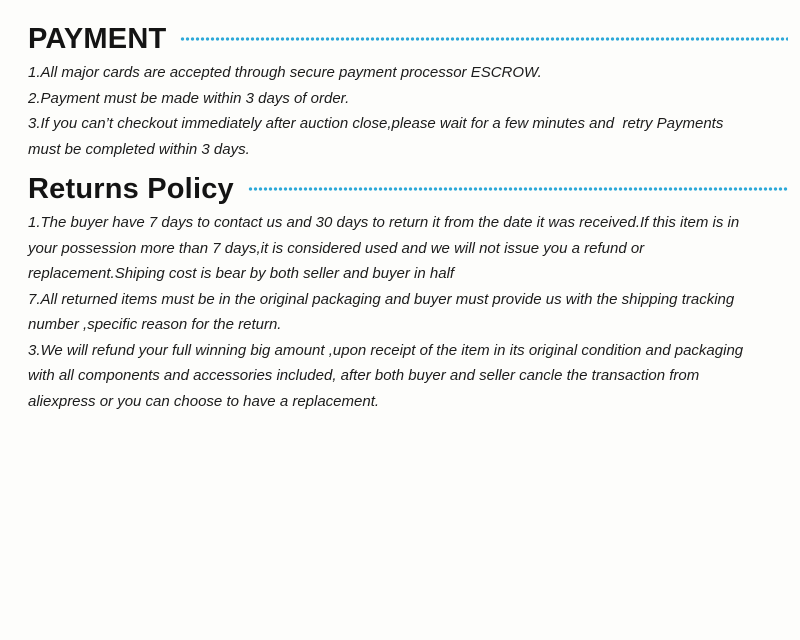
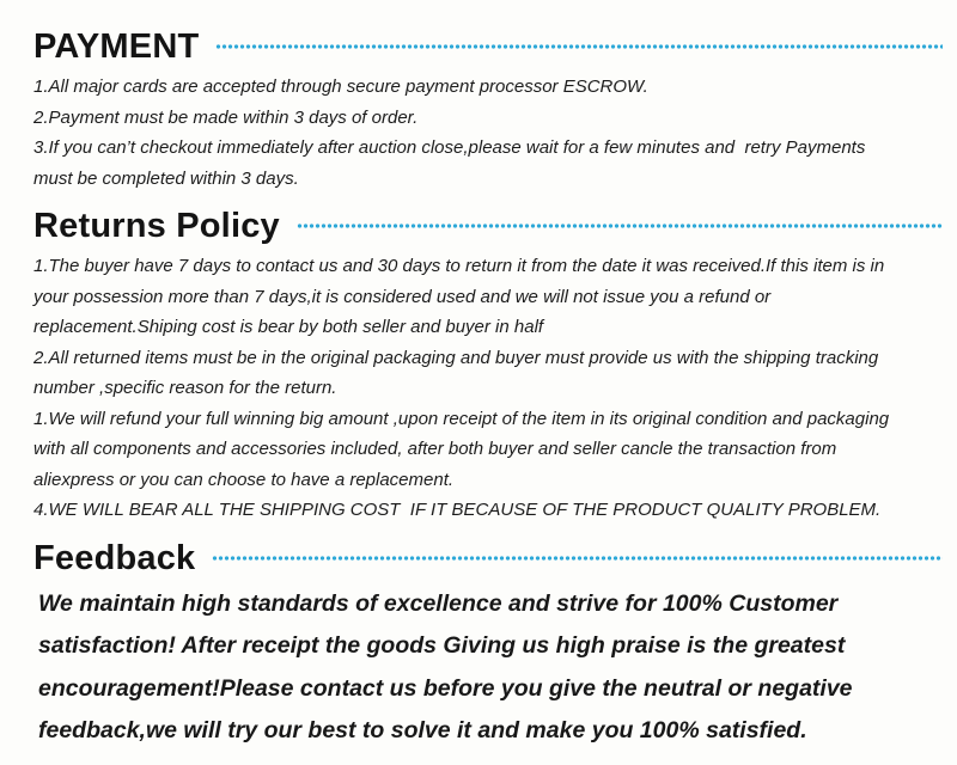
  PAYMENT
  1.All major cards are accepted through secure payment processor ESCROW.
  2.Payment must be made within 3 days of order.
  3.If you can’t checkout immediately after auction close,please wait for a few minutes and retry Payments must be completed within 3 days.
  Returns Policy
  1.The buyer have 7 days to contact us and 30 days to return it from the date it was received.If this item is in your possession more than 7 days,it is considered used and we will not issue you a refund or replacement.Shiping cost is bear by both seller and buyer in half
- 7.All returned items must be in the original packaging and buyer must provide us with the shipping tracking number ,specific reason for the return.
+ 2.All returned items must be in the original packaging and buyer must provide us with the shipping tracking number ,specific reason for the return.
- 3.We will refund your full winning big amount ,upon receipt of the item in its original condition and packaging with all components and accessories included, after both buyer and seller cancle the transaction from aliexpress or you can choose to have a replacement.
+ 1.We will refund your full winning big amount ,upon receipt of the item in its original condition and packaging with all components and accessories included, after both buyer and seller cancle the transaction from aliexpress or you can choose to have a replacement.
+ 4.WE WILL BEAR ALL THE SHIPPING COST IF IT BECAUSE OF THE PRODUCT QUALITY PROBLEM.
+ Feedback
+ We maintain high standards of excellence and strive for 100% Customer satisfaction! After receipt the goods Giving us high praise is the greatest encouragement!Please contact us before you give the neutral or negative feedback,we will try our best to solve it and make you 100% satisfied.
